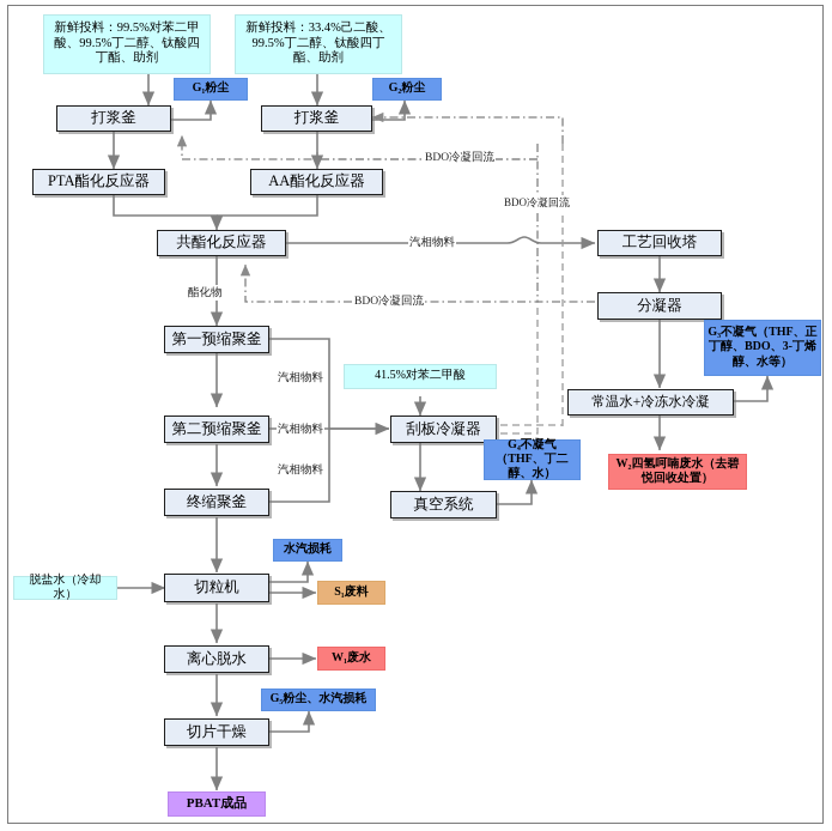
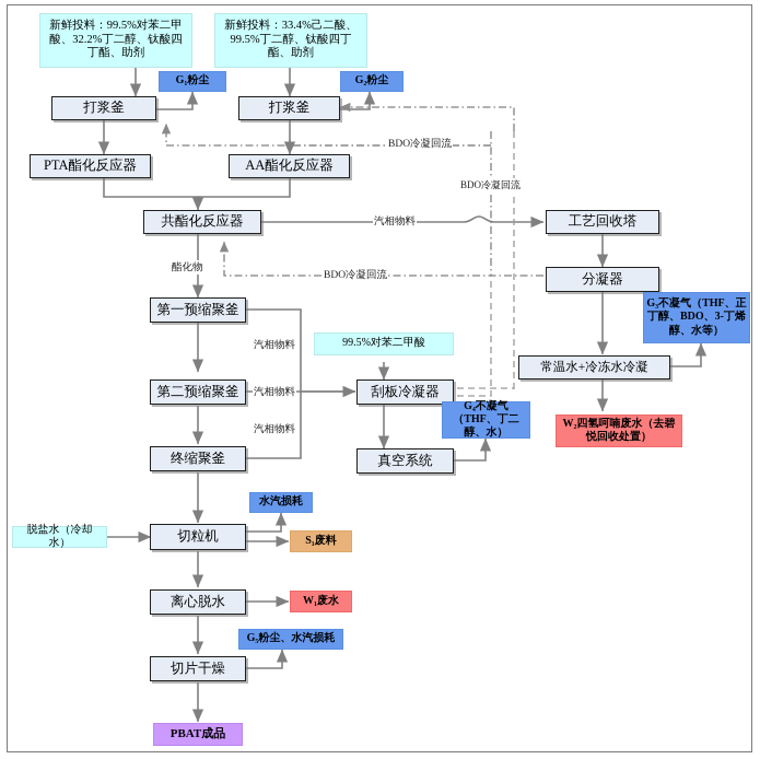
- 新鲜投料：99.5%对苯二甲酸、99.5%丁二醇、钛酸四丁酯、助剂
+ 新鲜投料：99.5%对苯二甲酸、32.2%丁二醇、钛酸四丁酯、助剂
  新鲜投料：33.4%己二酸、99.5%丁二醇、钛酸四丁酯、助剂
- 41.5%对苯二甲酸
+ 99.5%对苯二甲酸
  脱盐水（冷却水）
  打浆釜
  打浆釜
  PTA酯化反应器
  AA酯化反应器
  共酯化反应器
  第一预缩聚釜
  第二预缩聚釜
  终缩聚釜
  刮板冷凝器
  真空系统
  工艺回收塔
  分凝器
  常温水+冷冻水冷凝
  切粒机
  离心脱水
  切片干燥
  G₁粉尘
  G₂粉尘
  G₃不凝气（THF、正丁醇、BDO、3-丁烯醇、水等）
  G₄不凝气（THF、丁二醇、水）
  G₅粉尘、水汽损耗
  水汽损耗
  S₁废料
  W₁废水
  W₂四氢呵喃废水（去碧悦回收处置）
  PBAT成品
  BDO冷凝回流
  BDO冷凝回流
  BDO冷凝回流
  汽相物料
  酯化物
  汽相物料
  汽相物料
  汽相物料
